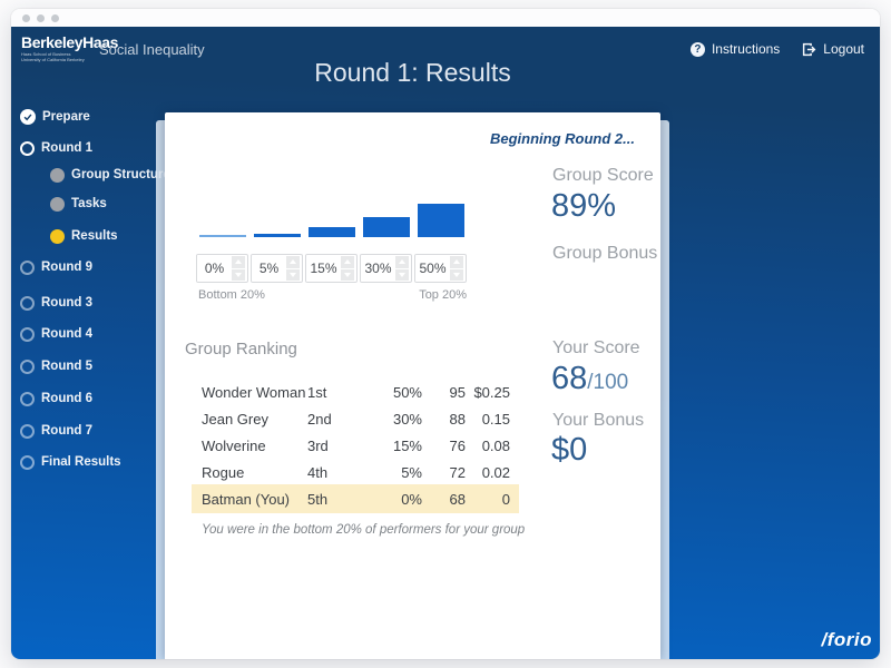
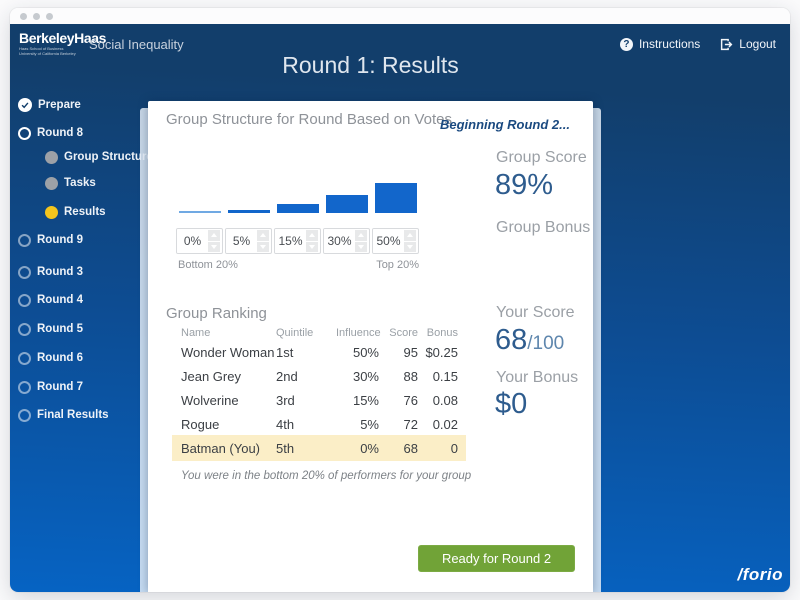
  BerkeleyHaas
  Social Inequality
  ?
  Instructions
  Logout
  Round 1: Results
  Prepare
- Round 1
+ Round 8
  Group Structur
  Tasks
  Results
  Round 9
  Round 3
  Round 4
  Round 5
  Round 6
  Round 7
  Final Results
+ Group Structure for Round Based on Votes
  Beginning Round 2...
  0%
  5%
  15%
  30%
  50%
  Bottom 20%
  Top 20%
  Group Ranking
+ Name
+ Quintile
+ Influence
+ Score
+ Bonus
  Wonder Woman
  1st
  50%
  95
  $0.25
  Jean Grey
  2nd
  30%
  88
  0.15
  Wolverine
  3rd
  15%
  76
  0.08
  Rogue
  4th
  5%
  72
  0.02
  Batman (You)
  5th
  0%
  68
  0
  You were in the bottom 20% of performers for your group
  Group Score
  89%
  Group Bonus
  Your Score
  68/100
  Your Bonus
  $0
+ Ready for Round 2
  /forio
